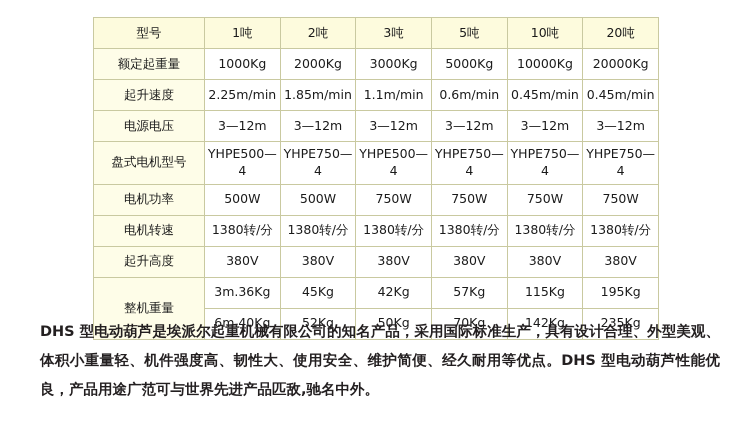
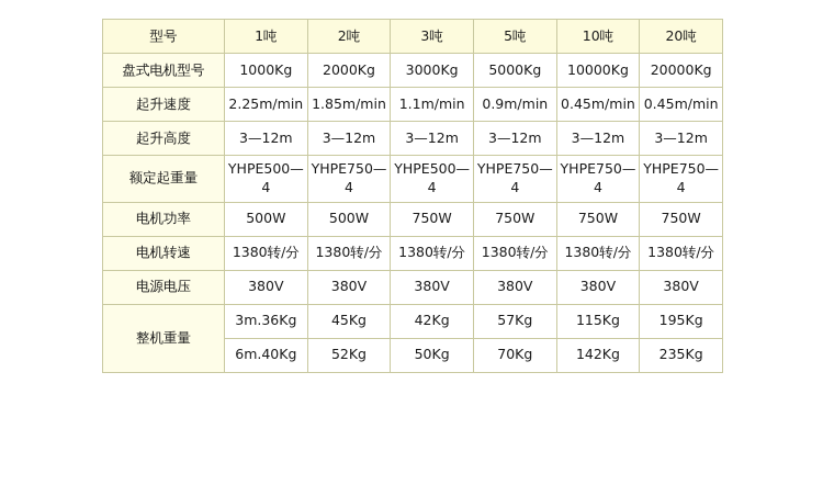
  型号	1吨	2吨	3吨	5吨	10吨	20吨
- 额定起重量	1000Kg	2000Kg	3000Kg	5000Kg	10000Kg	20000Kg
+ 盘式电机型号	1000Kg	2000Kg	3000Kg	5000Kg	10000Kg	20000Kg
- 起升速度	2.25m/min	1.85m/min	1.1m/min	0.6m/min	0.45m/min	0.45m/min
+ 起升速度	2.25m/min	1.85m/min	1.1m/min	0.9m/min	0.45m/min	0.45m/min
- 电源电压	3—12m	3—12m	3—12m	3—12m	3—12m	3—12m
+ 起升高度	3—12m	3—12m	3—12m	3—12m	3—12m	3—12m
- 盘式电机型号	YHPE500—4	YHPE750—4	YHPE500—4	YHPE750—4	YHPE750—4	YHPE750—4
+ 额定起重量	YHPE500—4	YHPE750—4	YHPE500—4	YHPE750—4	YHPE750—4	YHPE750—4
  电机功率	500W	500W	750W	750W	750W	750W
  电机转速	1380转/分	1380转/分	1380转/分	1380转/分	1380转/分	1380转/分
- 起升高度	380V	380V	380V	380V	380V	380V
+ 电源电压	380V	380V	380V	380V	380V	380V
  整机重量	3m.36Kg	45Kg	42Kg	57Kg	115Kg	195Kg
  6m.40Kg	52Kg	50Kg	70Kg	142Kg	235Kg
- DHS 型电动葫芦是埃派尔起重机械有限公司的知名产品，采用国际标准生产，具有设计合理、外型美观、体积小重量轻、机件强度高、韧性大、使用安全、维护简便、经久耐用等优点。DHS 型电动葫芦性能优良，产品用途广范可与世界先进产品匹敌,驰名中外。
